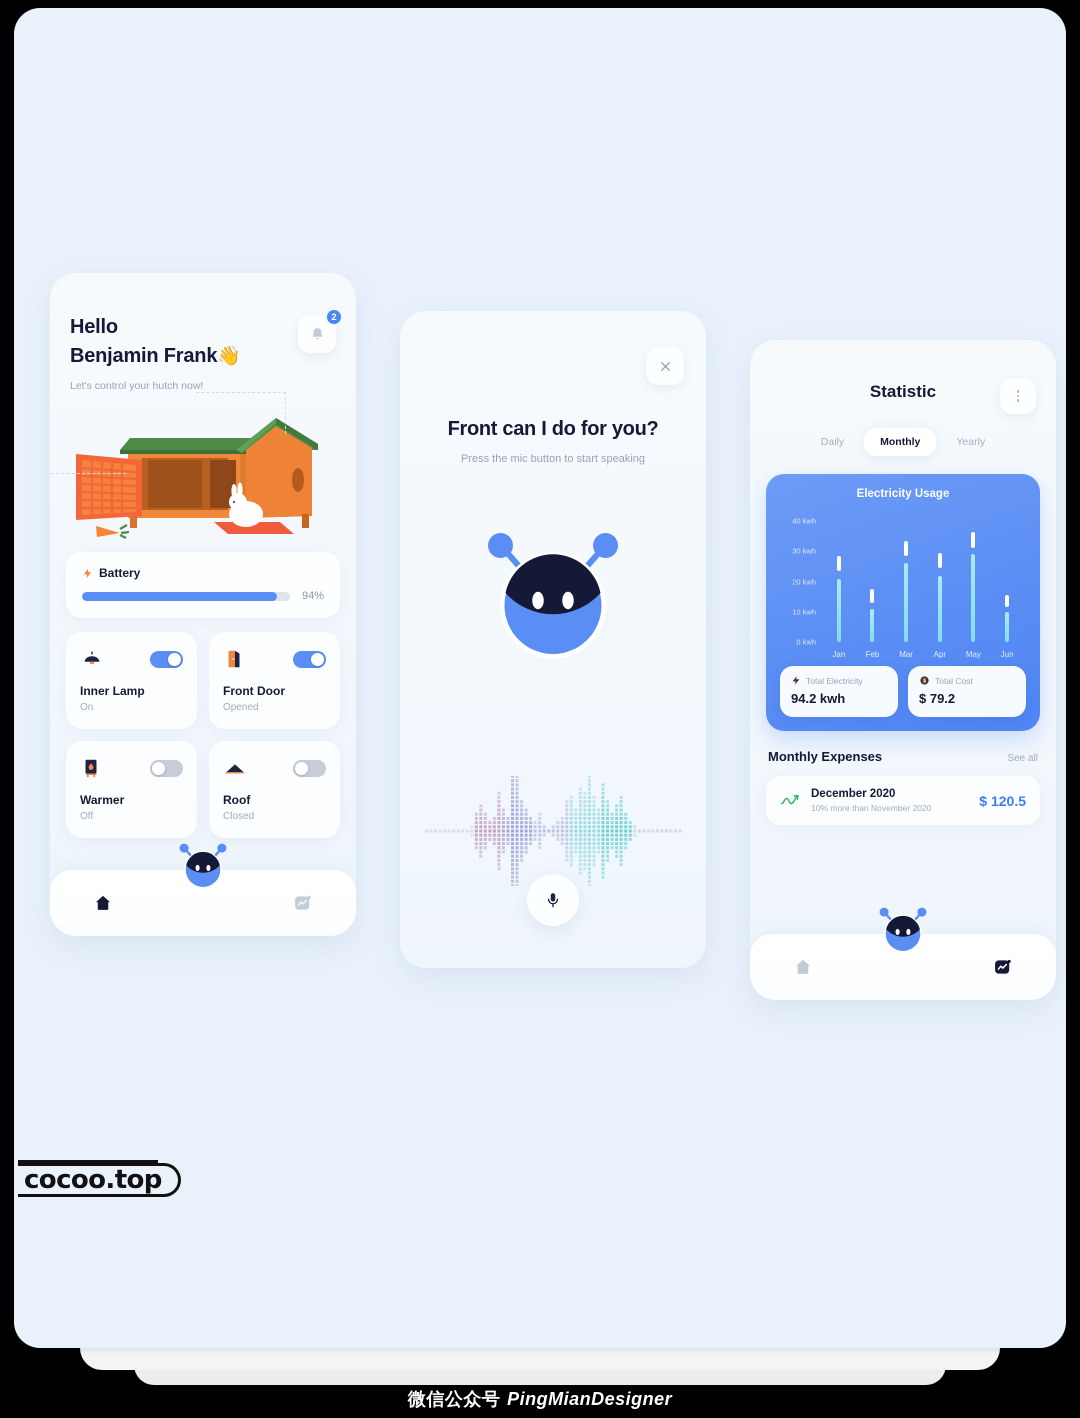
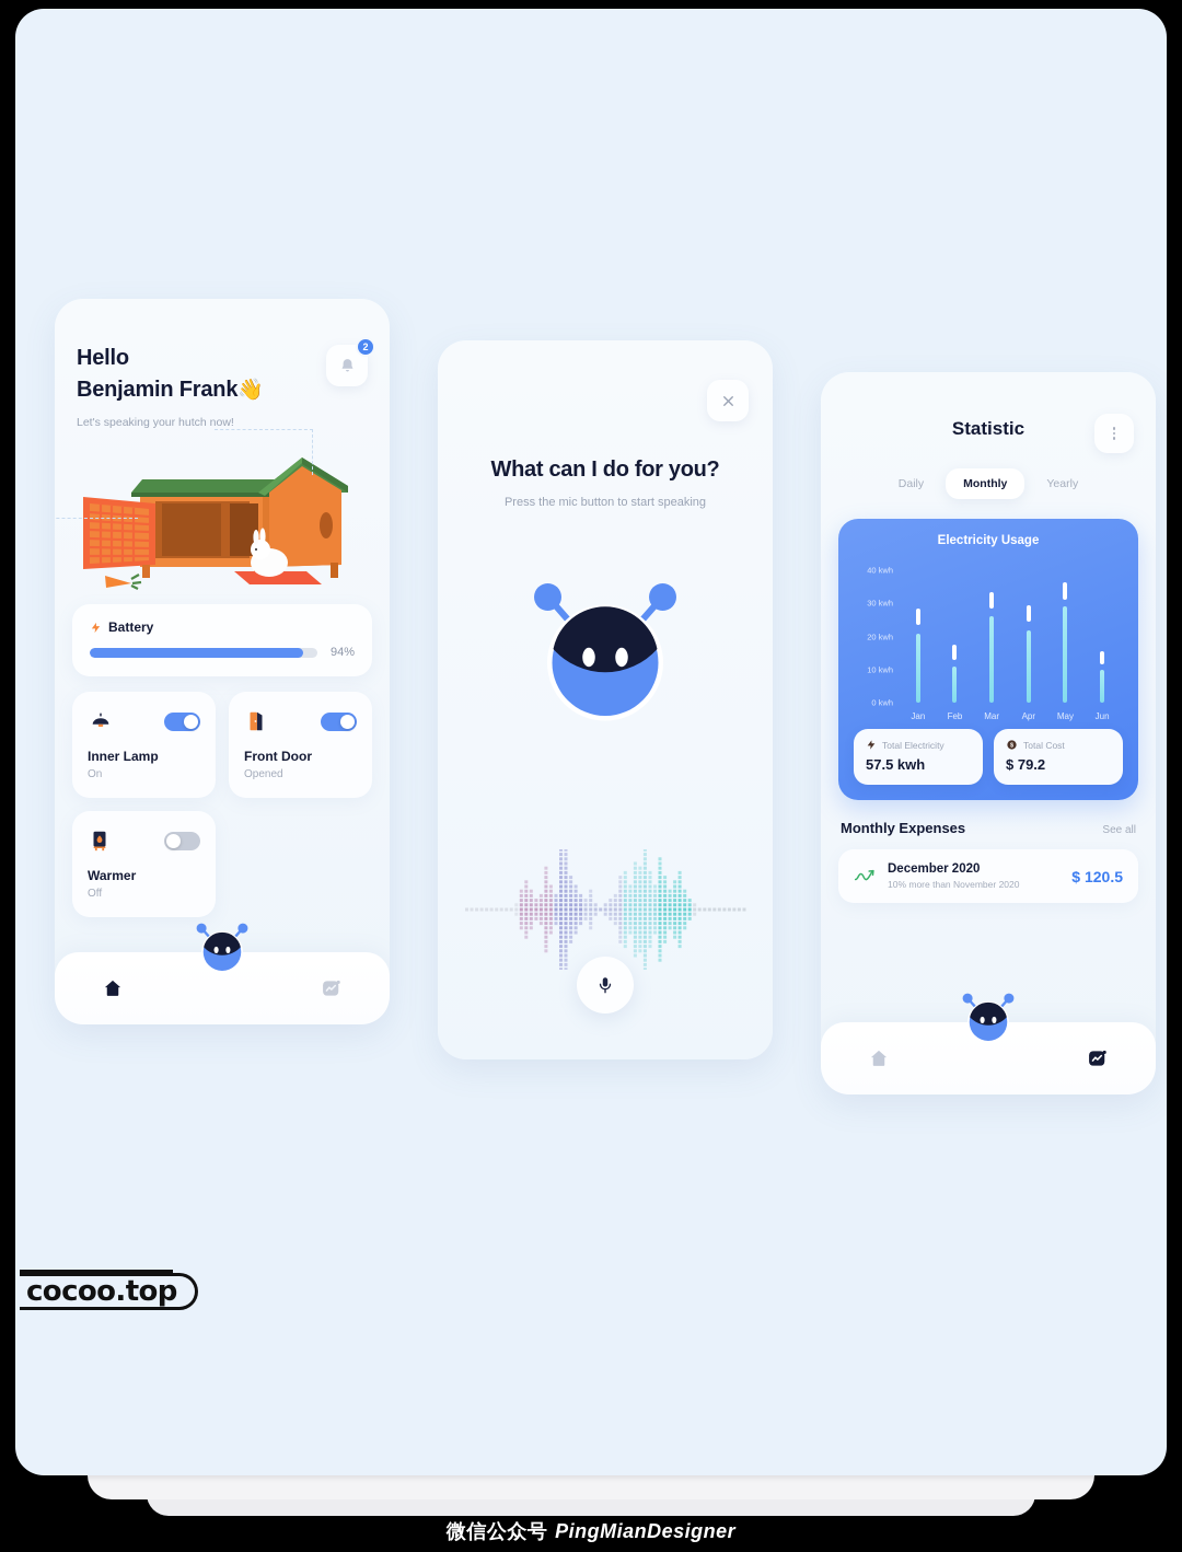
  Hello
  Benjamin Frank👋
- Let's control your hutch now!
+ Let's speaking your hutch now!
  2
  Battery
  94%
  Inner Lamp
  On
  Front Door
  Opened
  Warmer
  Off
- Roof
- Closed
- Front can I do for you?
+ What can I do for you?
  Press the mic button to start speaking
  Statistic
  Daily
  Monthly
  Yearly
  Electricity Usage
  40 kwh
  30 kwh
  20 kwh
  10 kwh
  0 kwh
  Jan
  Feb
  Mar
  Apr
  May
  Jun
  Total Electricity
- 94.2 kwh
+ 57.5 kwh
  Total Cost
  $ 79.2
  Monthly Expenses
  See all
  December 2020
  10% more than November 2020
  $ 120.5
  cocoo.top
  微信公众号 PingMianDesigner
